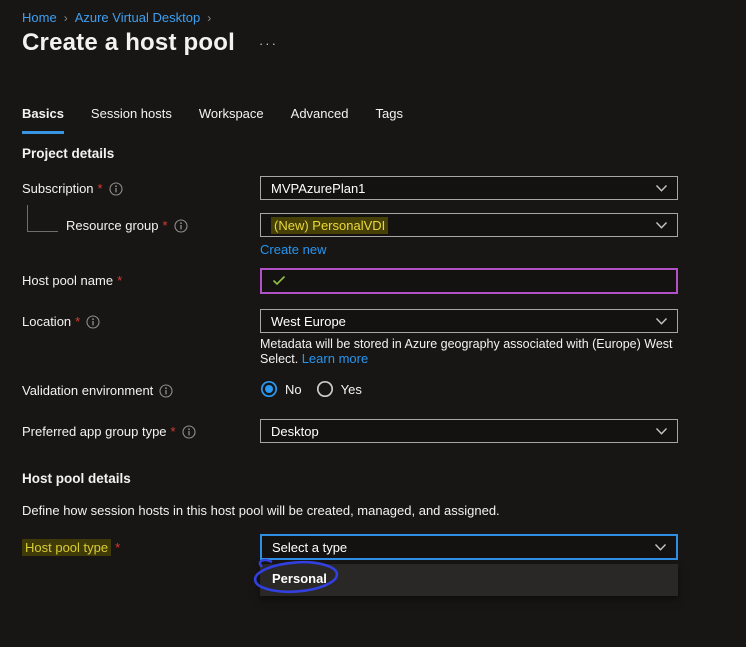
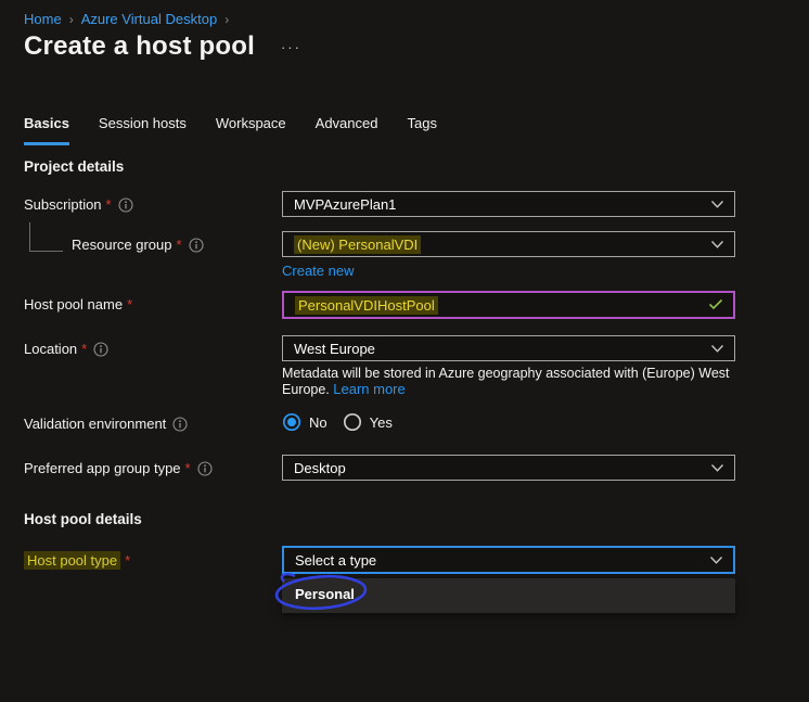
  Home
  ›
  Azure Virtual Desktop
  ›
  Create a host pool
  ···
  Basics
  Session hosts
  Workspace
  Advanced
  Tags
  Project details
  Subscription
  *
  MVPAzurePlan1
  Resource group
  *
  (New) PersonalVDI
  Create new
  Host pool name
  *
+ PersonalVDIHostPool
  Location
  *
  West Europe
- Metadata will be stored in Azure geography associated with (Europe) West Select. Learn more
+ Metadata will be stored in Azure geography associated with (Europe) West Europe. Learn more
  Validation environment
  No
  Yes
  Preferred app group type
  *
  Desktop
  Host pool details
- Define how session hosts in this host pool will be created, managed, and assigned.
  Host pool type
  *
  Select a type
  Personal
